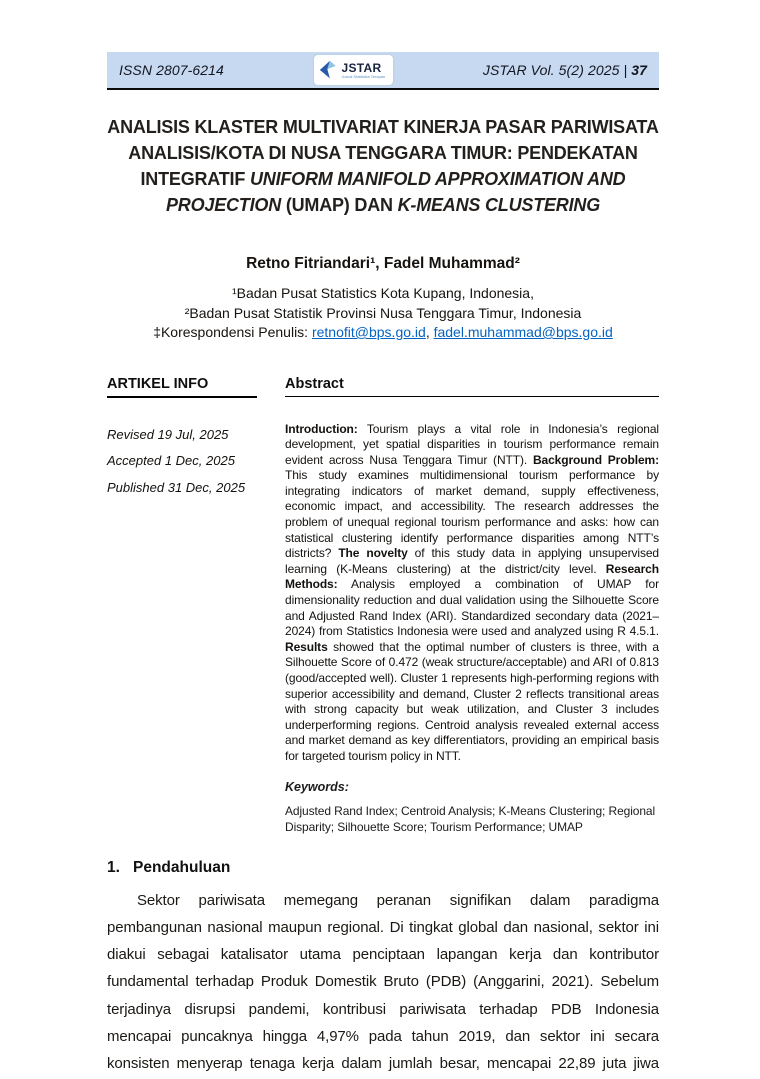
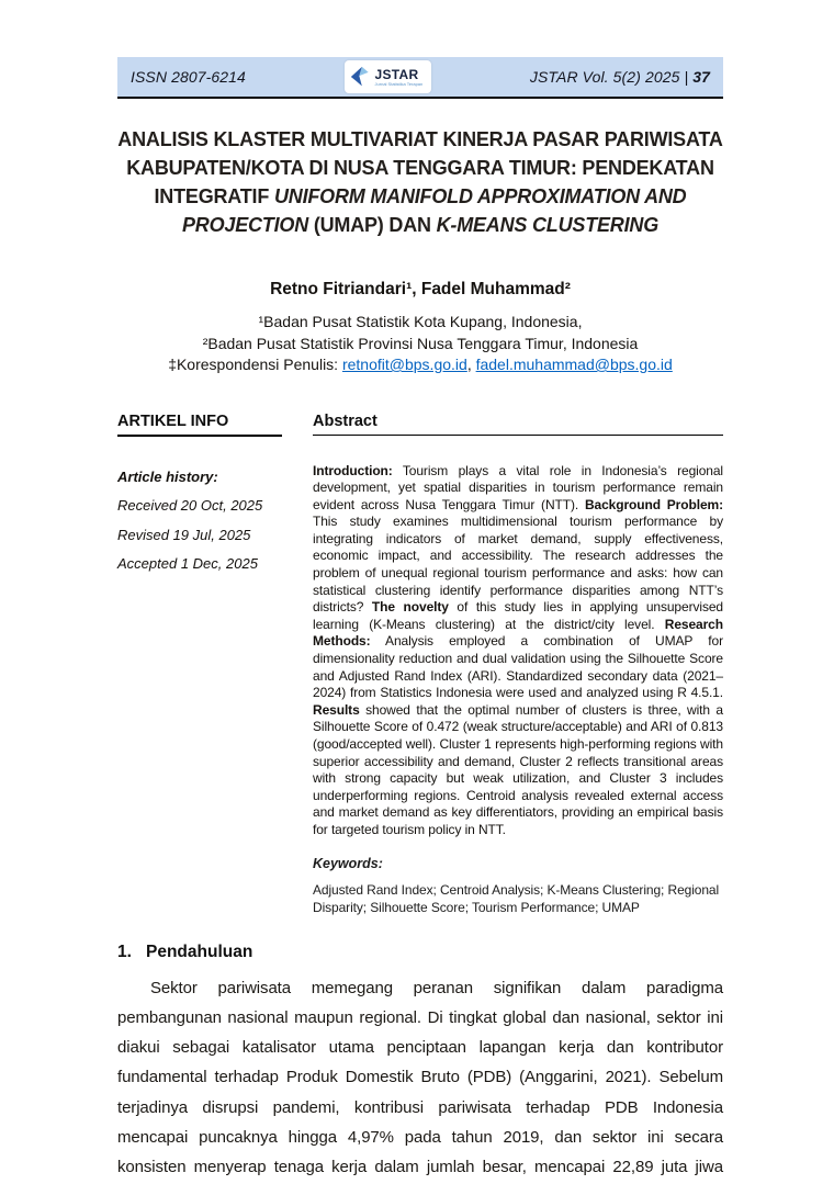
  ISSN 2807-6214
  JSTAR
  JSTAR Vol. 5(2) 2025 | 37
- ANALISIS KLASTER MULTIVARIAT KINERJA PASAR PARIWISATA ANALISIS/KOTA DI NUSA TENGGARA TIMUR: PENDEKATAN INTEGRATIF UNIFORM MANIFOLD APPROXIMATION AND PROJECTION (UMAP) DAN K-MEANS CLUSTERING
+ ANALISIS KLASTER MULTIVARIAT KINERJA PASAR PARIWISATA KABUPATEN/KOTA DI NUSA TENGGARA TIMUR: PENDEKATAN INTEGRATIF UNIFORM MANIFOLD APPROXIMATION AND PROJECTION (UMAP) DAN K-MEANS CLUSTERING
  Retno Fitriandari¹, Fadel Muhammad²
- ¹Badan Pusat Statistics Kota Kupang, Indonesia,
+ ¹Badan Pusat Statistik Kota Kupang, Indonesia,
  ²Badan Pusat Statistik Provinsi Nusa Tenggara Timur, Indonesia
  ‡Korespondensi Penulis: retnofit@bps.go.id, fadel.muhammad@bps.go.id
  ARTIKEL INFO
+ Article history:
+ Received 20 Oct, 2025
  Revised 19 Jul, 2025
  Accepted 1 Dec, 2025
- Published 31 Dec, 2025
  Abstract
- Introduction: Tourism plays a vital role in Indonesia’s regional development, yet spatial disparities in tourism performance remain evident across Nusa Tenggara Timur (NTT). Background Problem: This study examines multidimensional tourism performance by integrating indicators of market demand, supply effectiveness, economic impact, and accessibility. The research addresses the problem of unequal regional tourism performance and asks: how can statistical clustering identify performance disparities among NTT’s districts? The novelty of this study data in applying unsupervised learning (K-Means clustering) at the district/city level. Research Methods: Analysis employed a combination of UMAP for dimensionality reduction and dual validation using the Silhouette Score and Adjusted Rand Index (ARI). Standardized secondary data (2021–2024) from Statistics Indonesia were used and analyzed using R 4.5.1. Results showed that the optimal number of clusters is three, with a Silhouette Score of 0.472 (weak structure/acceptable) and ARI of 0.813 (good/accepted well). Cluster 1 represents high-performing regions with superior accessibility and demand, Cluster 2 reflects transitional areas with strong capacity but weak utilization, and Cluster 3 includes underperforming regions. Centroid analysis revealed external access and market demand as key differentiators, providing an empirical basis for targeted tourism policy in NTT.
+ Introduction: Tourism plays a vital role in Indonesia’s regional development, yet spatial disparities in tourism performance remain evident across Nusa Tenggara Timur (NTT). Background Problem: This study examines multidimensional tourism performance by integrating indicators of market demand, supply effectiveness, economic impact, and accessibility. The research addresses the problem of unequal regional tourism performance and asks: how can statistical clustering identify performance disparities among NTT’s districts? The novelty of this study lies in applying unsupervised learning (K-Means clustering) at the district/city level. Research Methods: Analysis employed a combination of UMAP for dimensionality reduction and dual validation using the Silhouette Score and Adjusted Rand Index (ARI). Standardized secondary data (2021–2024) from Statistics Indonesia were used and analyzed using R 4.5.1. Results showed that the optimal number of clusters is three, with a Silhouette Score of 0.472 (weak structure/acceptable) and ARI of 0.813 (good/accepted well). Cluster 1 represents high-performing regions with superior accessibility and demand, Cluster 2 reflects transitional areas with strong capacity but weak utilization, and Cluster 3 includes underperforming regions. Centroid analysis revealed external access and market demand as key differentiators, providing an empirical basis for targeted tourism policy in NTT.
  Keywords:
  Adjusted Rand Index; Centroid Analysis; K-Means Clustering; Regional Disparity; Silhouette Score; Tourism Performance; UMAP
  1. Pendahuluan
  Sektor pariwisata memegang peranan signifikan dalam paradigma pembangunan nasional maupun regional. Di tingkat global dan nasional, sektor ini diakui sebagai katalisator utama penciptaan lapangan kerja dan kontributor fundamental terhadap Produk Domestik Bruto (PDB) (Anggarini, 2021). Sebelum terjadinya disrupsi pandemi, kontribusi pariwisata terhadap PDB Indonesia mencapai puncaknya hingga 4,97% pada tahun 2019, dan sektor ini secara konsisten menyerap tenaga kerja dalam jumlah besar, mencapai 22,89 juta jiwa
